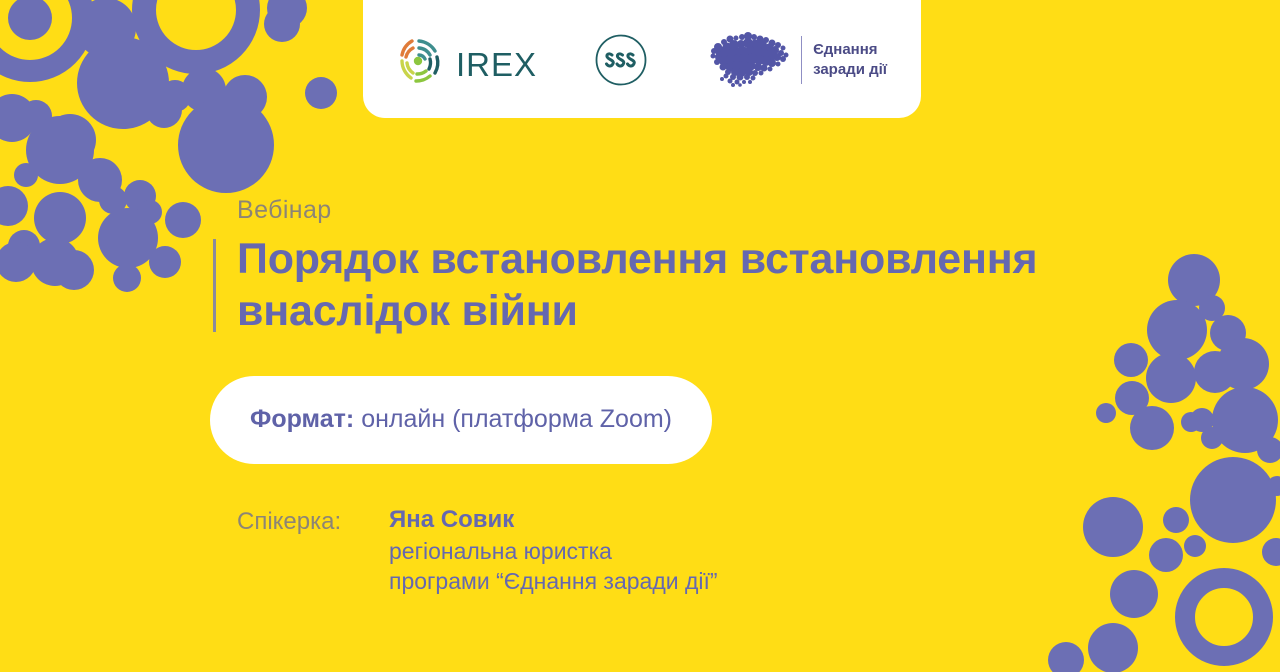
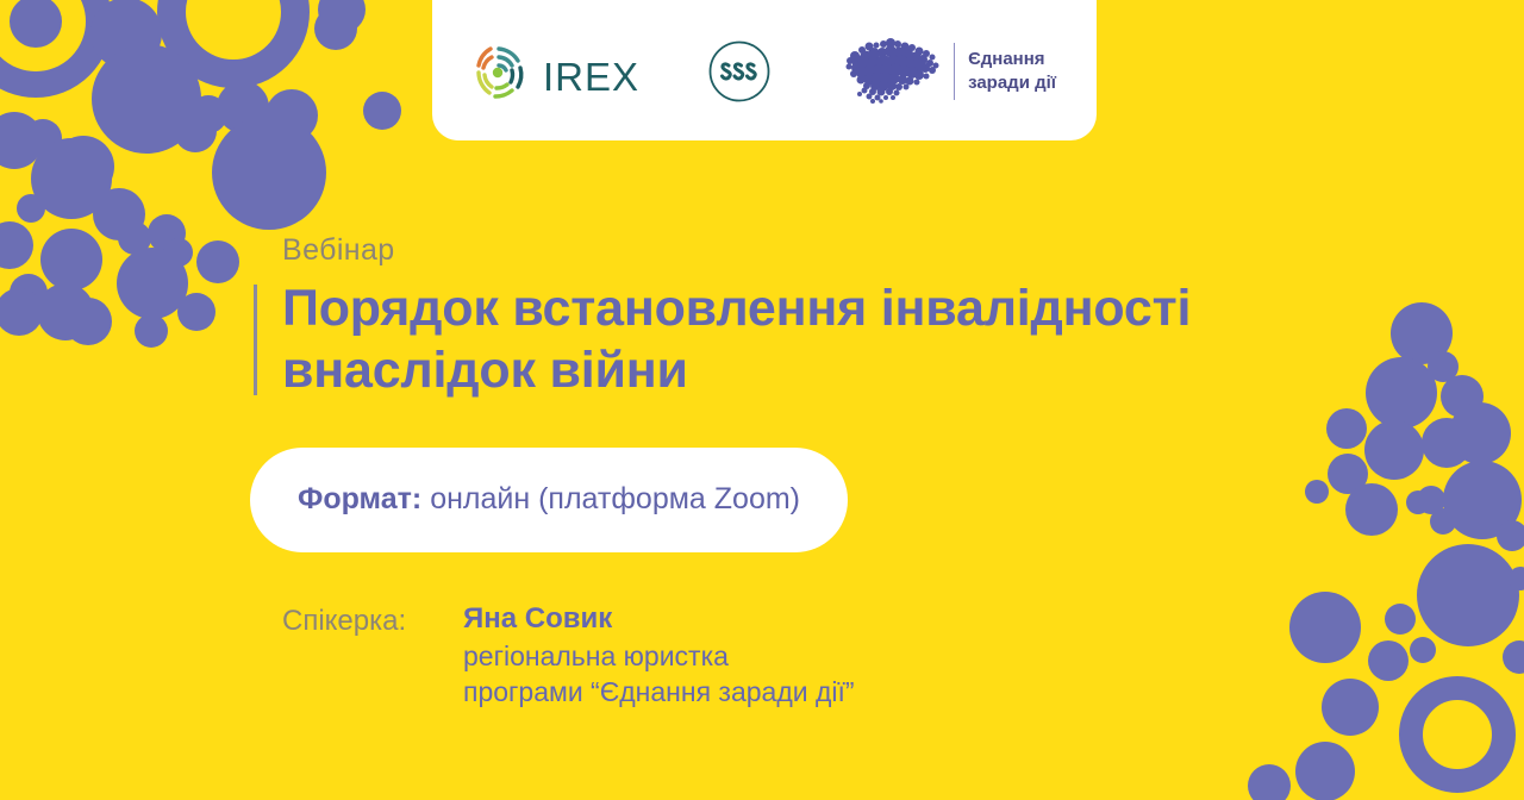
  IREX
  Єднання
  заради дії
  Вебінар
- Порядок встановлення встановлення внаслідок війни
+ Порядок встановлення інвалідності внаслідок війни
  Формат:
  онлайн (платформа Zoom)
  Спікерка:
  Яна Совик
  регіональна юристка
  програми “Єднання заради дії”
